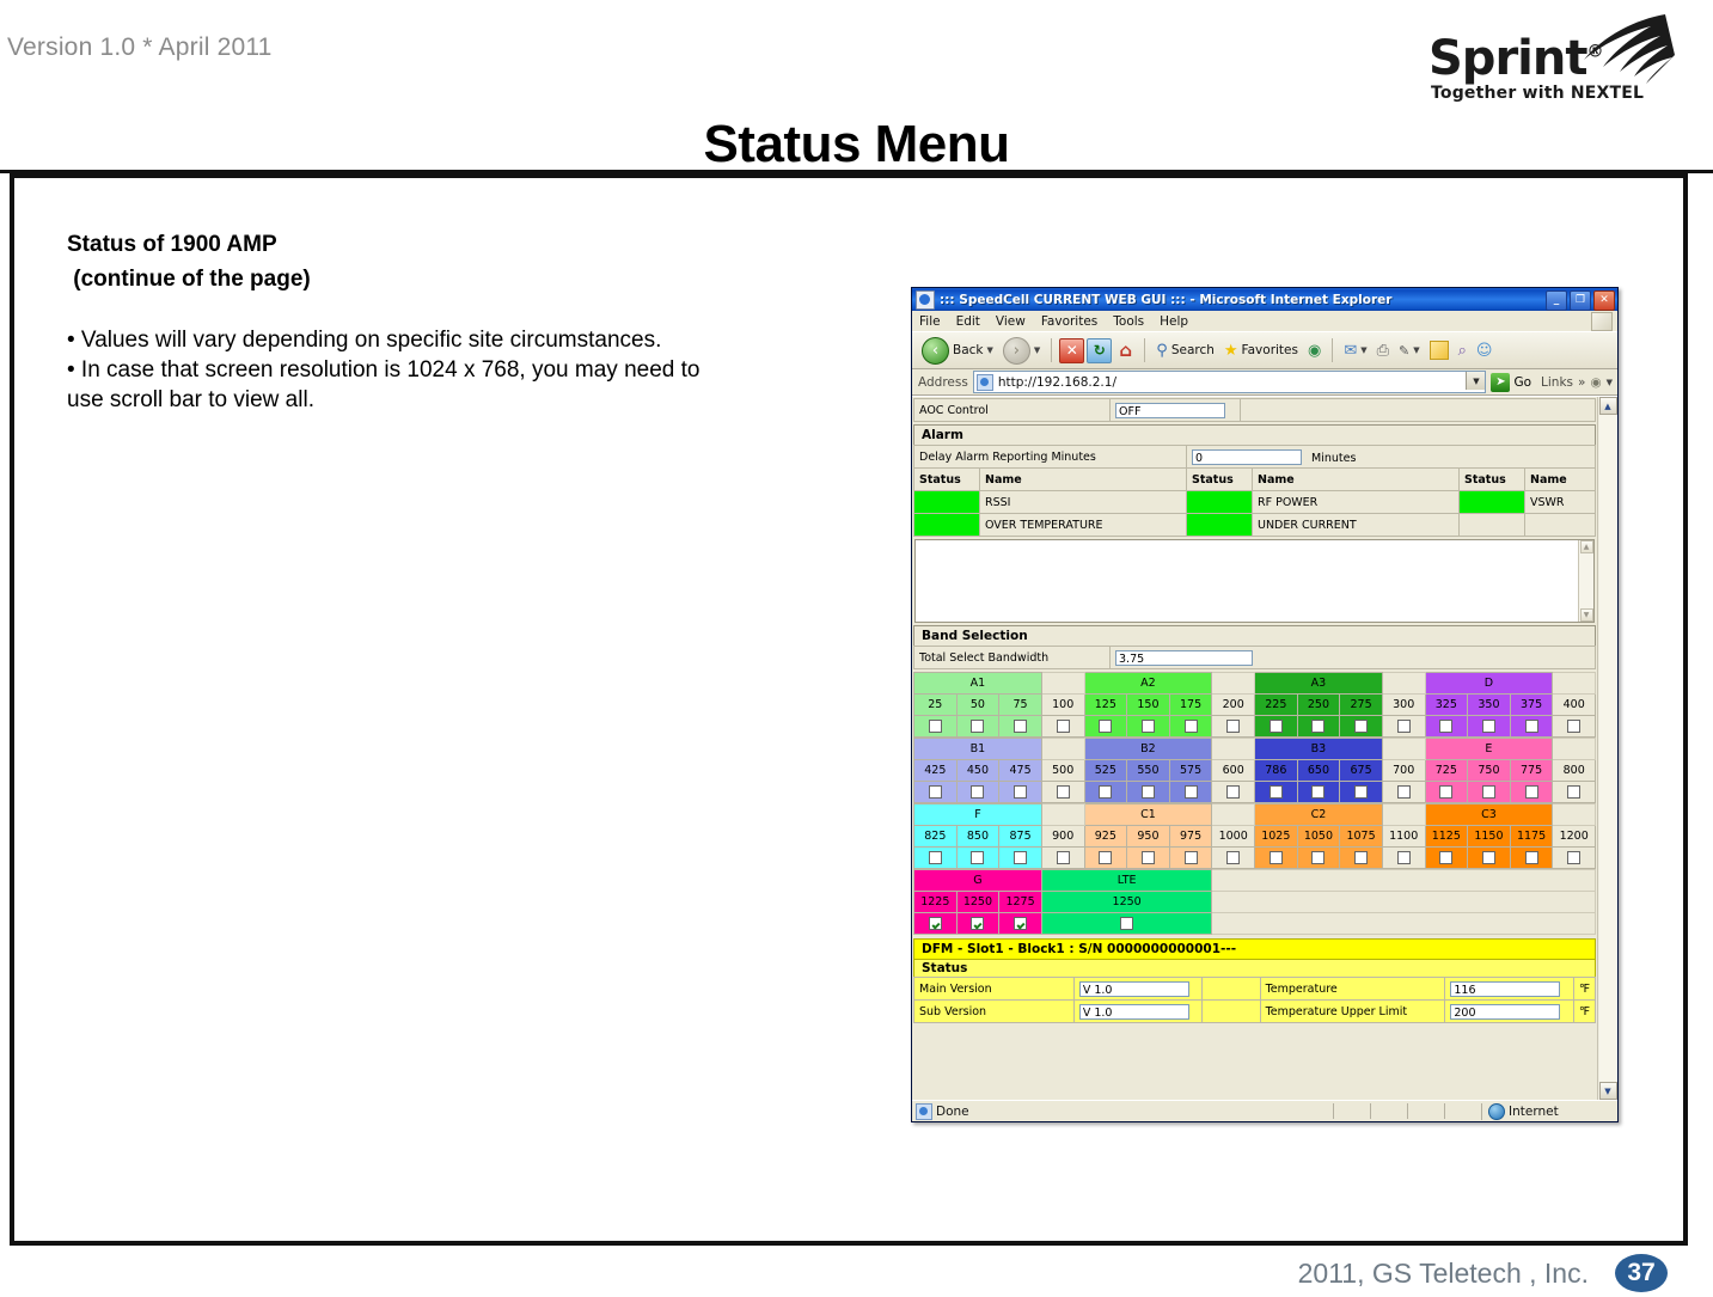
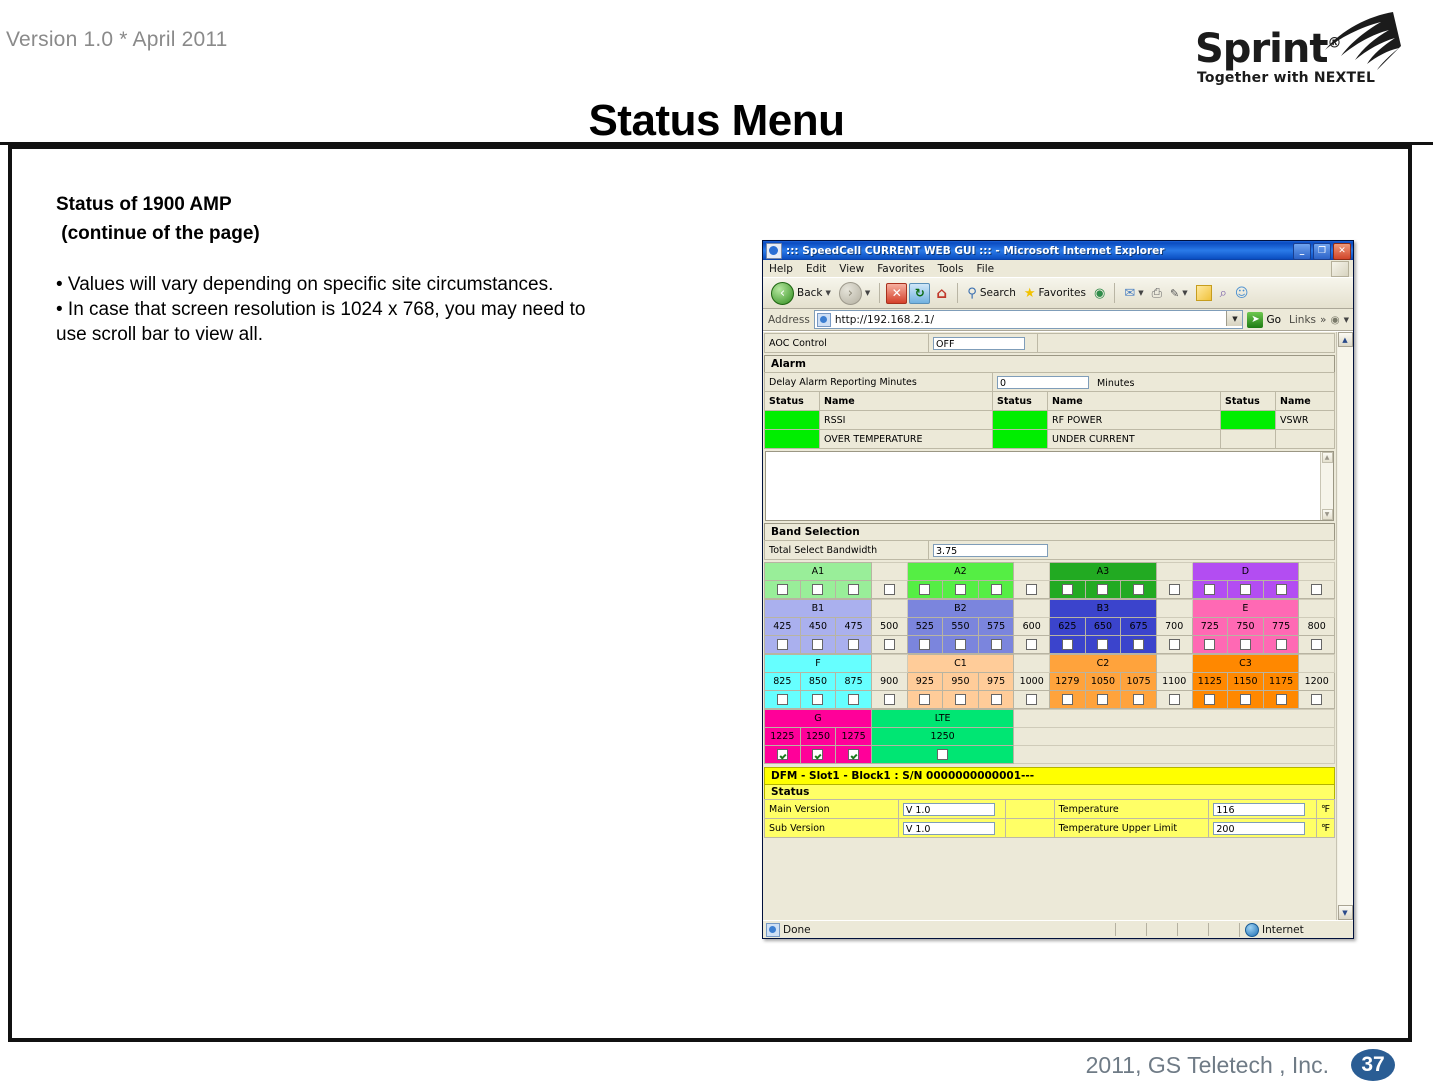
  Version 1.0 * April 2011
  Sprint®
  Together with NEXTEL
  Status Menu
  Status of 1900 AMP
  (continue of the page)
  • Values will vary depending on specific site circumstances.
  • In case that screen resolution is 1024 x 768, you may need to
  use scroll bar to view all.
  2011, GS Teletech , Inc.
  37
  ::: SpeedCell CURRENT WEB GUI ::: - Microsoft Internet Explorer
  _
  ❐
  ✕
- File
+ Help
  Edit
  View
  Favorites
  Tools
- Help
+ File
  ‹
  Back
  ▼
  ›
  ▼
  ✕
  ↻
  ⌂
  ⚲
  Search
  ★
  Favorites
  ◉
  ✉
  ▼
  ⎙
  ✎
  ▼
  ⌕
  ☺
  Address
  http://192.168.2.1/
  ▼
  ➤
  Go
  Links
  »
  ◉
  ▼
  AOC Control	OFF
  Alarm
  Delay Alarm Reporting Minutes	0 Minutes
  Status	Name	Status	Name	Status	Name
  	RSSI		RF POWER		VSWR
  	OVER TEMPERATURE		UNDER CURRENT
  Band Selection
  Total Select Bandwidth	3.75
  A1		A2		A3		D
- 25	50	75	100	125	150	175	200	225	250	275	300	325	350	375	400
  B1		B2		B3		E
- 425	450	475	500	525	550	575	600	786	650	675	700	725	750	775	800
+ 425	450	475	500	525	550	575	600	625	650	675	700	725	750	775	800
  F		C1		C2		C3
- 825	850	875	900	925	950	975	1000	1025	1050	1075	1100	1125	1150	1175	1200
+ 825	850	875	900	925	950	975	1000	1279	1050	1075	1100	1125	1150	1175	1200
  G	LTE
  1225	1250	1275	1250
  DFM - Slot1 - Block1 : S/N 0000000000001---
  Status
  Main Version	V 1.0		Temperature	116	℉
  Sub Version	V 1.0		Temperature Upper Limit	200	℉
  ▲
  ▼
  Done
  Internet
